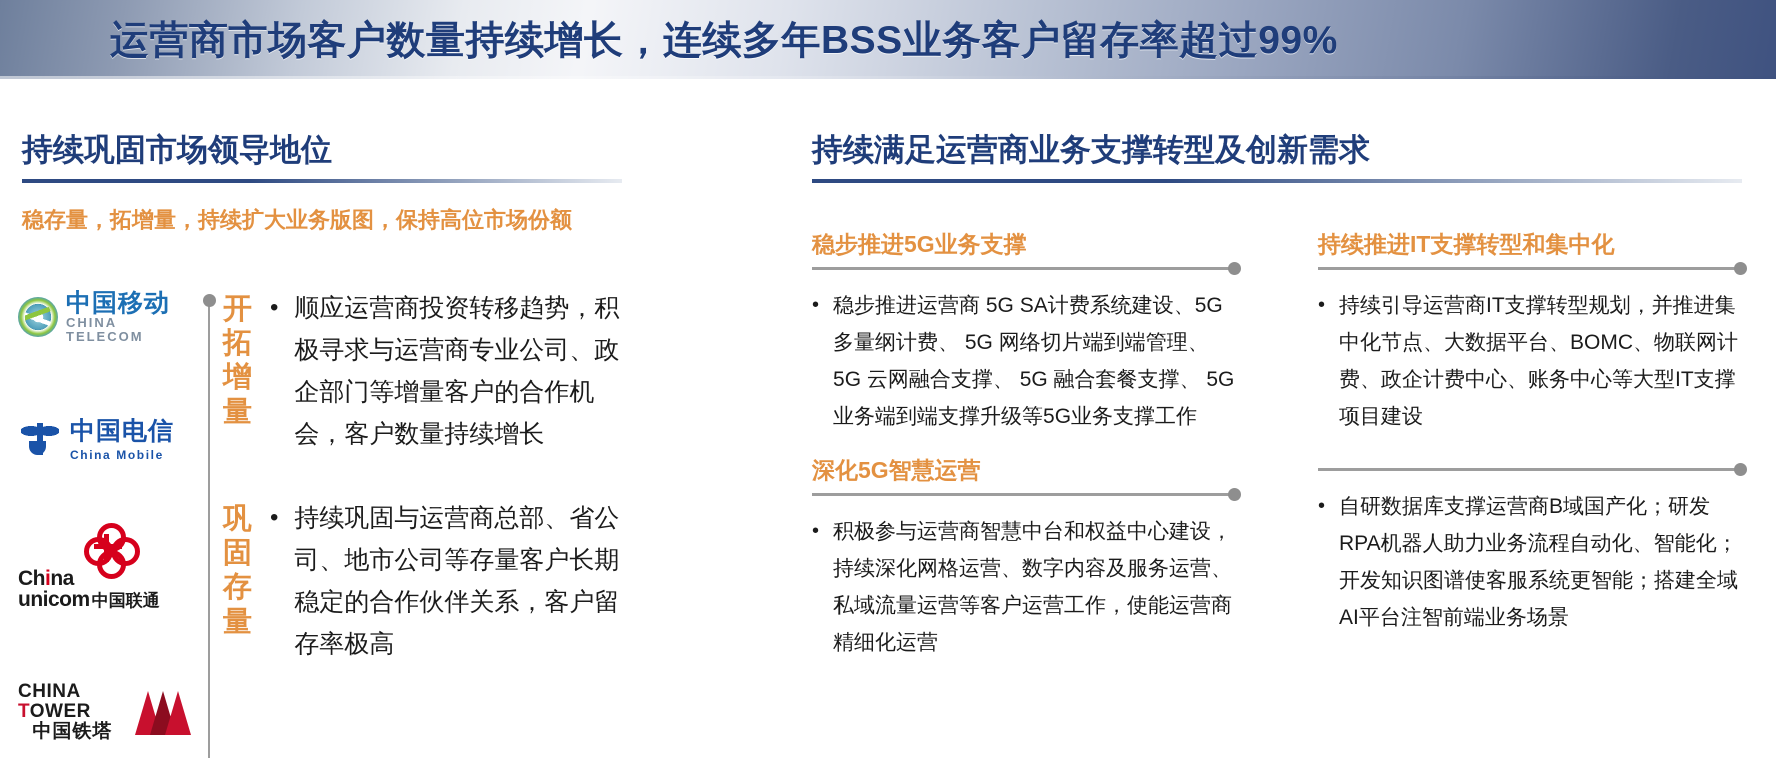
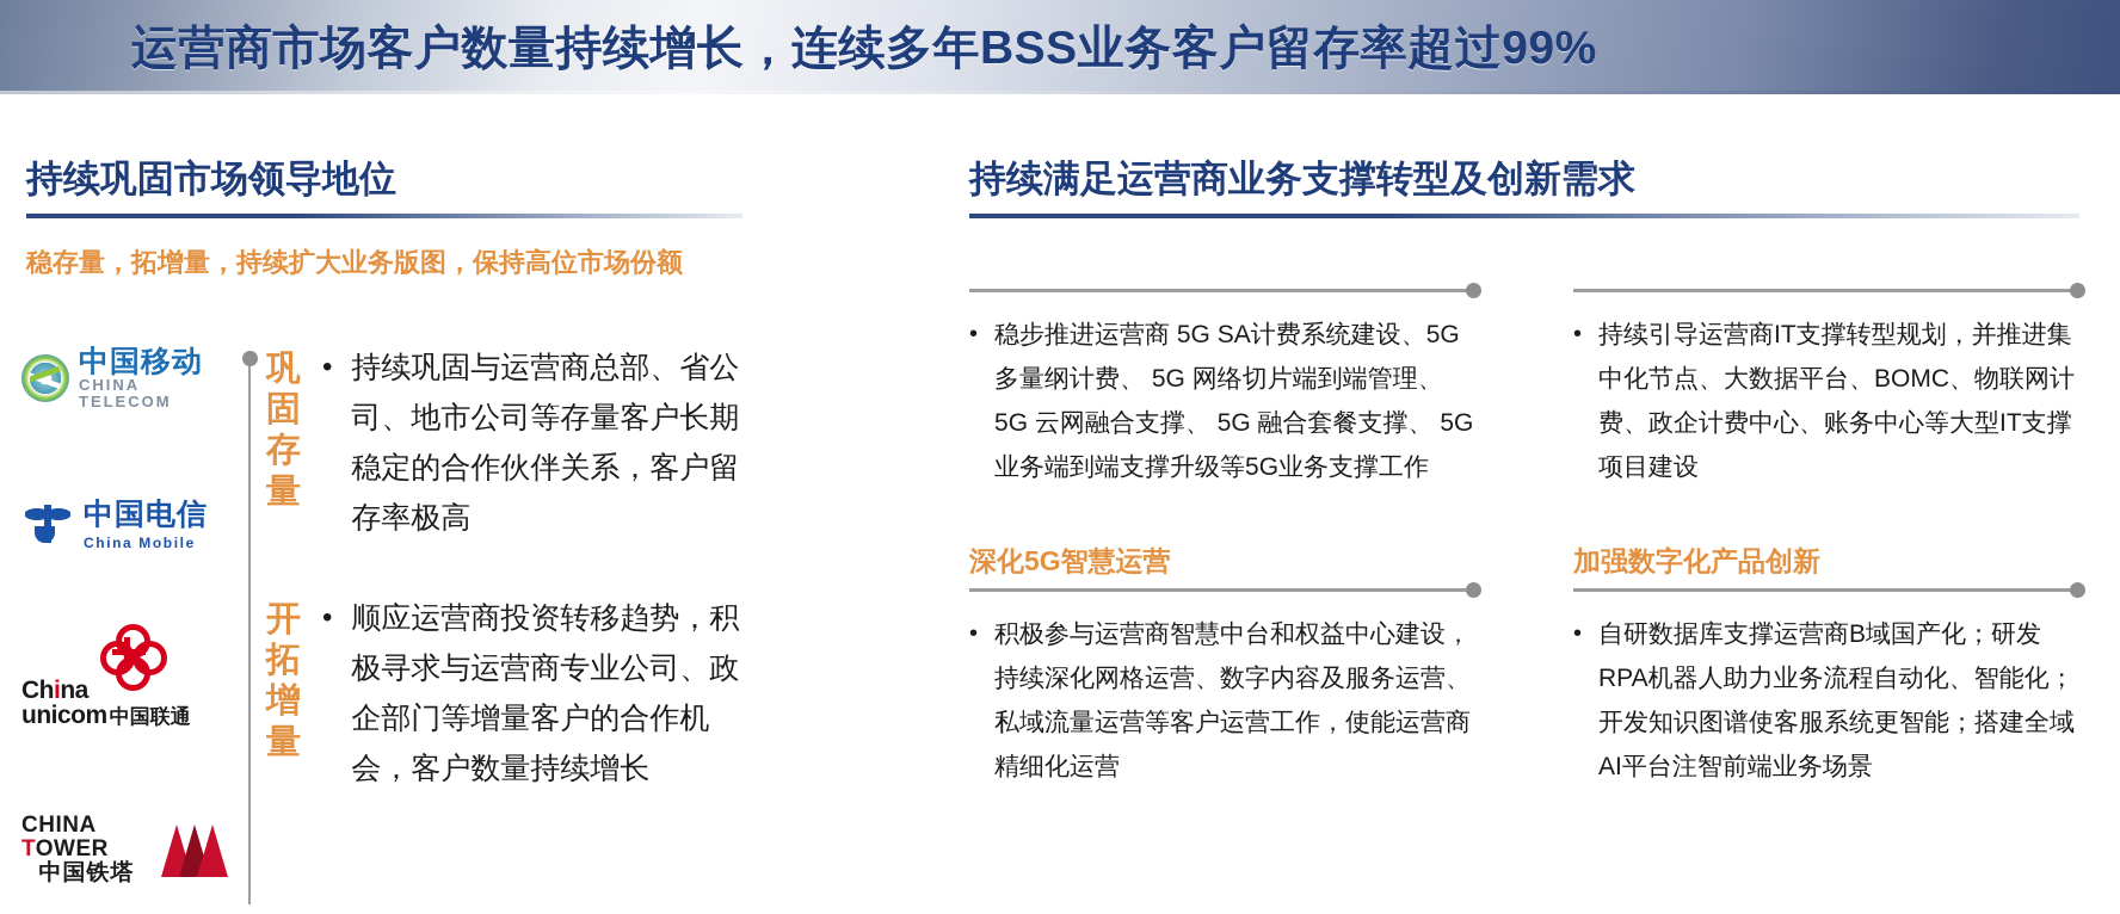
  运营商市场客户数量持续增长，连续多年BSS业务客户留存率超过99%
  持续巩固市场领导地位
  稳存量，拓增量，持续扩大业务版图，保持高位市场份额
  持续满足运营商业务支撑转型及创新需求
  中国移动
  CHINA TELECOM
  中国电信
  China Mobile
  China
  unicom
  中国联通
  CHINA TOWER
  中国铁塔
- 开拓增量
+ 巩固存量
  •
- 顺应运营商投资转移趋势，积极寻求与运营商专业公司、政企部门等增量客户的合作机会，客户数量持续增长
+ 持续巩固与运营商总部、省公司、地市公司等存量客户长期稳定的合作伙伴关系，客户留存率极高
- 巩固存量
+ 开拓增量
  •
- 持续巩固与运营商总部、省公司、地市公司等存量客户长期稳定的合作伙伴关系，客户留存率极高
+ 顺应运营商投资转移趋势，积极寻求与运营商专业公司、政企部门等增量客户的合作机会，客户数量持续增长
- 稳步推进5G业务支撑
  •
  稳步推进运营商 5G SA计费系统建设、5G多量纲计费、 5G 网络切片端到端管理、5G 云网融合支撑、 5G 融合套餐支撑、 5G业务端到端支撑升级等5G业务支撑工作
- 持续推进IT支撑转型和集中化
  •
  持续引导运营商IT支撑转型规划，并推进集中化节点、大数据平台、BOMC、物联网计费、政企计费中心、账务中心等大型IT支撑项目建设
  深化5G智慧运营
  •
  积极参与运营商智慧中台和权益中心建设，持续深化网格运营、数字内容及服务运营、私域流量运营等客户运营工作，使能运营商精细化运营
+ 加强数字化产品创新
  •
  自研数据库支撑运营商B域国产化；研发RPA机器人助力业务流程自动化、智能化；开发知识图谱使客服系统更智能；搭建全域AI平台注智前端业务场景
